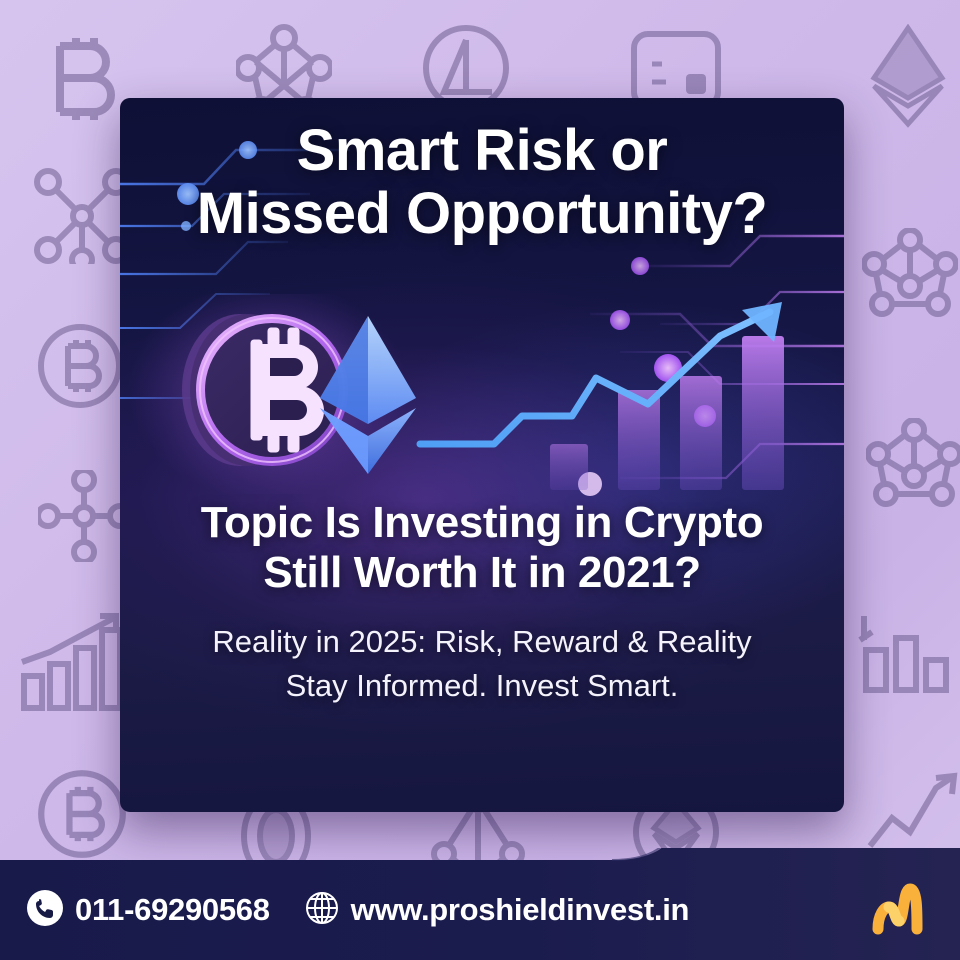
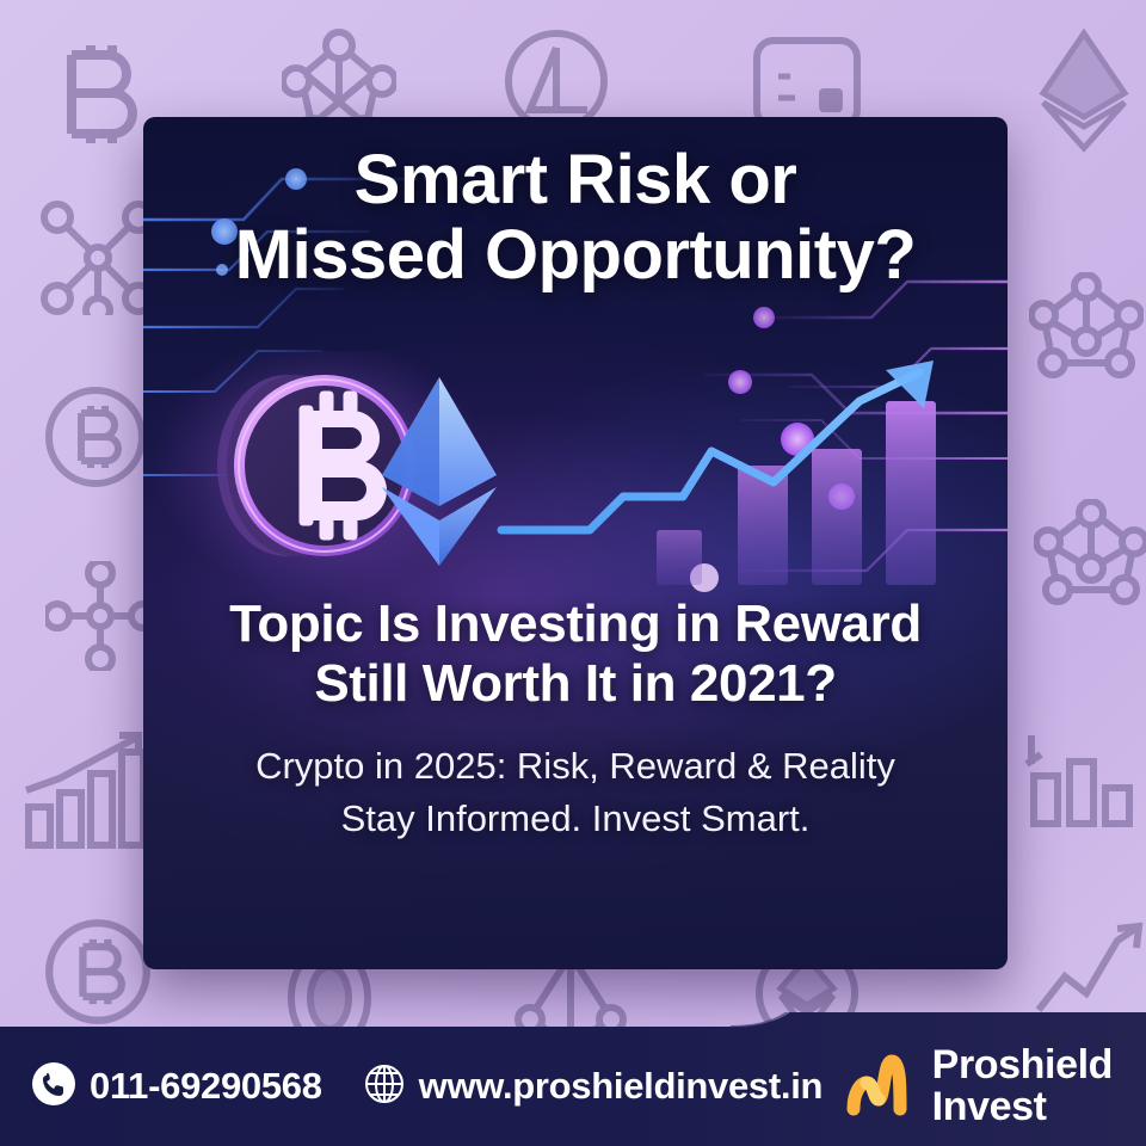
  Smart Risk or
  Missed Opportunity?
- Topic Is Investing in Crypto
+ Topic Is Investing in Reward
  Still Worth It in 2021?
- Reality in 2025: Risk, Reward & Reality
+ Crypto in 2025: Risk, Reward & Reality
  Stay Informed. Invest Smart.
  011-69290568
  www.proshieldinvest.in
+ Proshield
+ Invest
